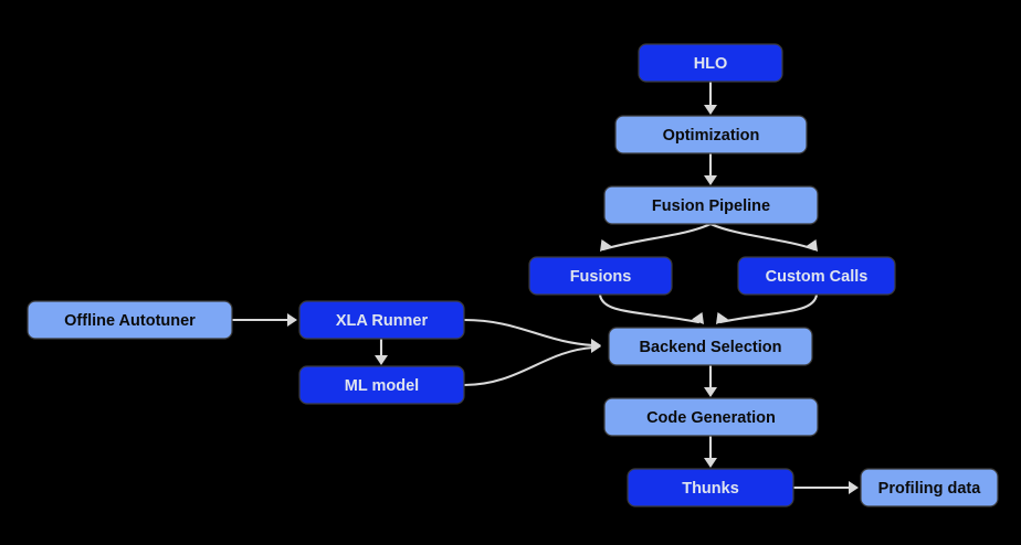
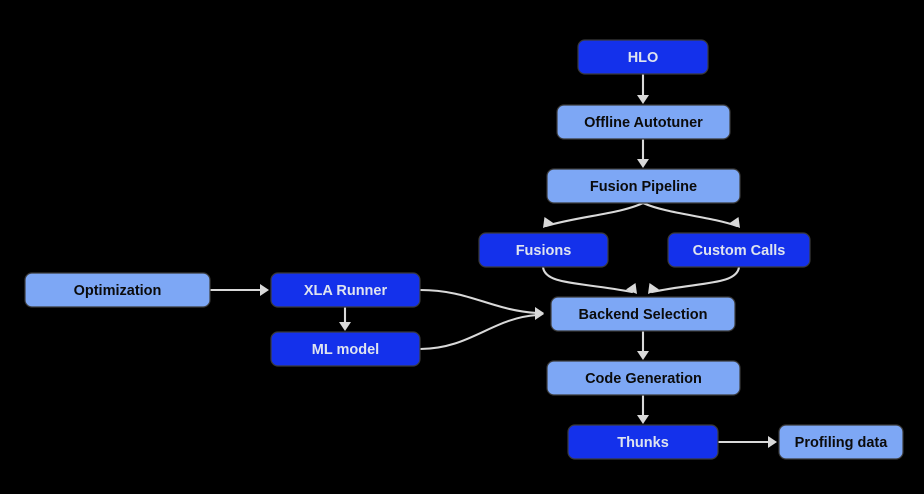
  HLO
- Optimization
+ Offline Autotuner
  Fusion Pipeline
  Fusions
  Custom Calls
- Offline Autotuner
+ Optimization
  XLA Runner
  ML model
  Backend Selection
  Code Generation
  Thunks
  Profiling data
